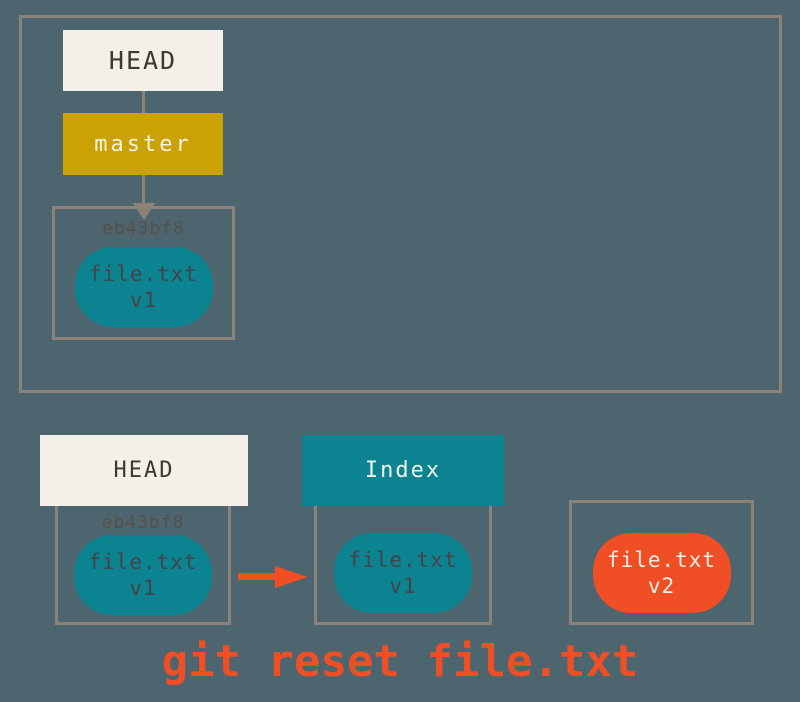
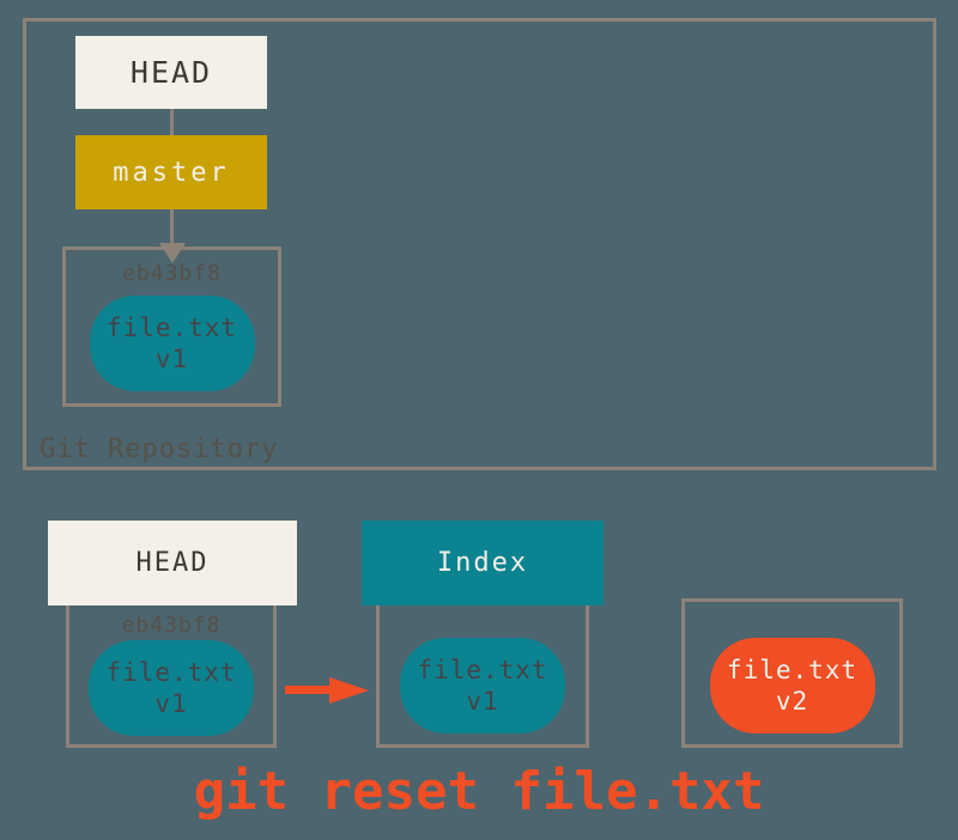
  HEAD
  master
  eb43bf8
  file.txt
  v1
+ Git Repository
  HEAD
  Index
  eb43bf8
  file.txt
  v1
  file.txt
  v1
  file.txt
  v2
  git reset file.txt
